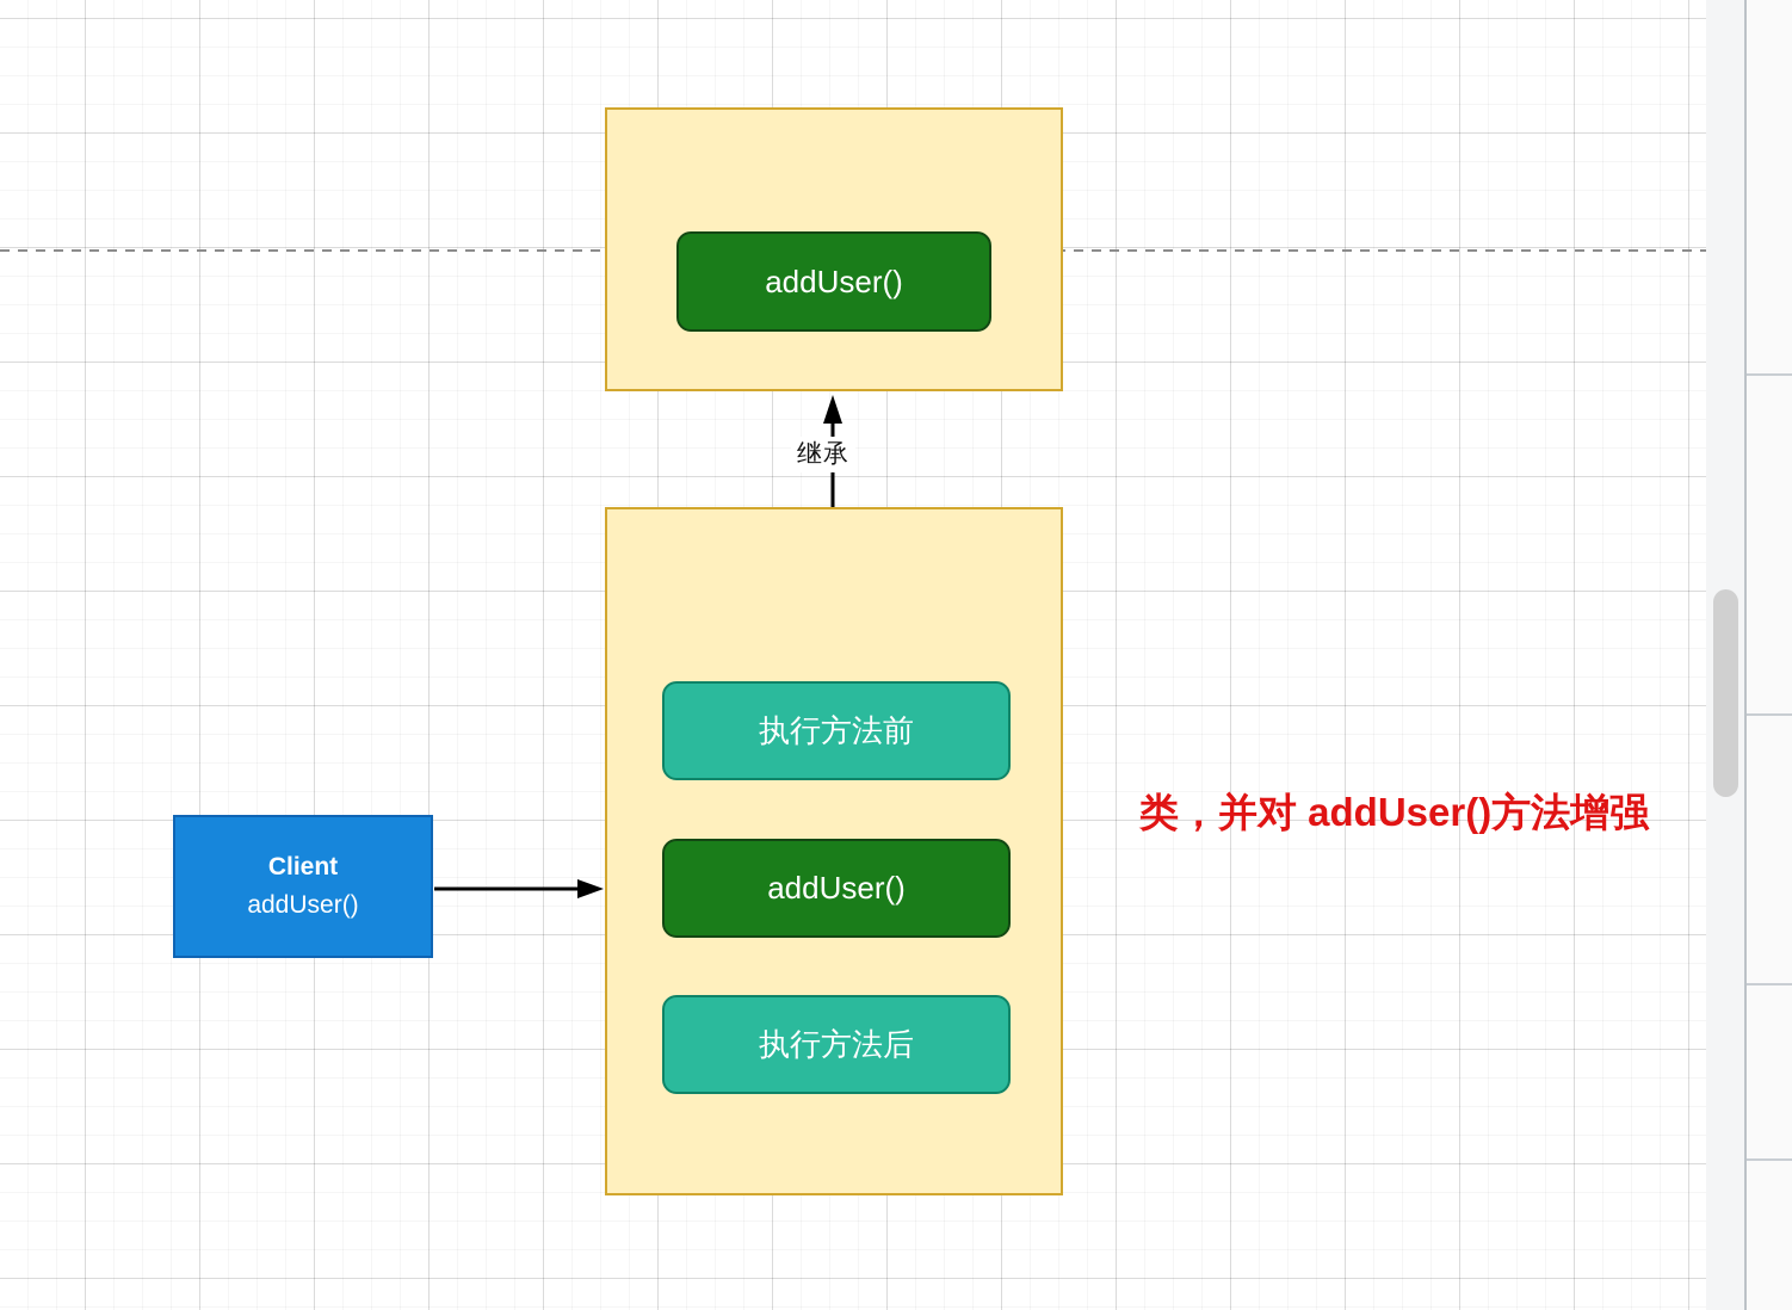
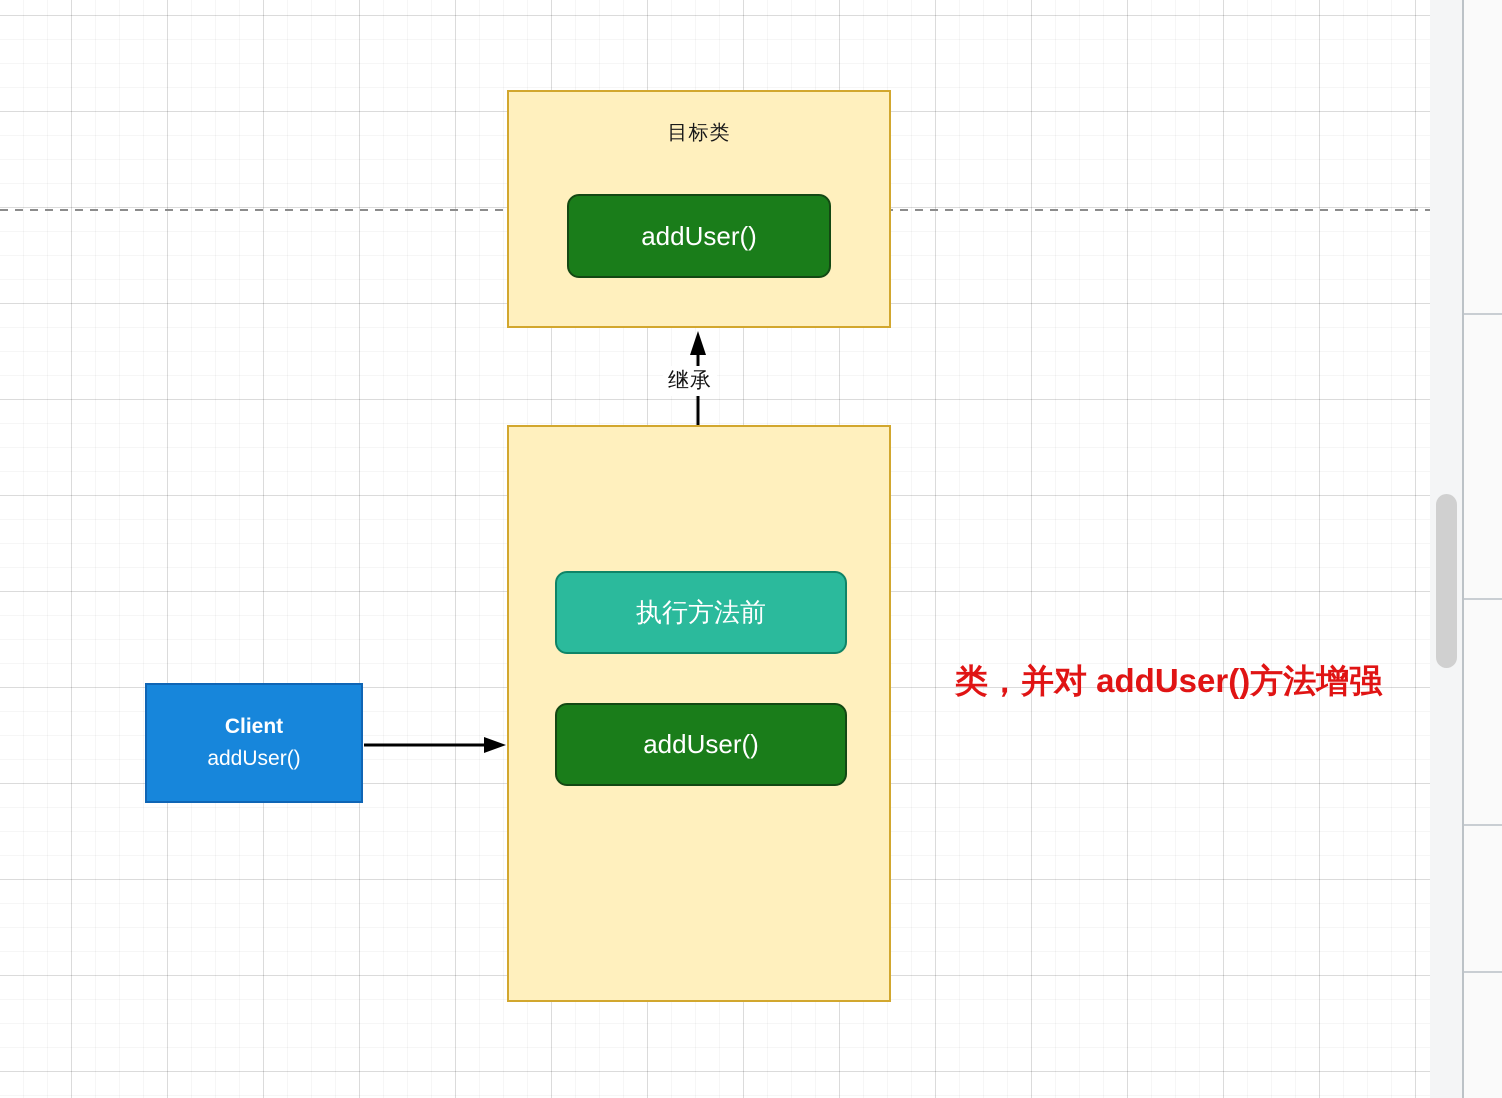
+ 目标类
  addUser()
  继承
  执行方法前
  addUser()
- 执行方法后
  Client
  addUser()
  类，并对 addUser()方法增强
